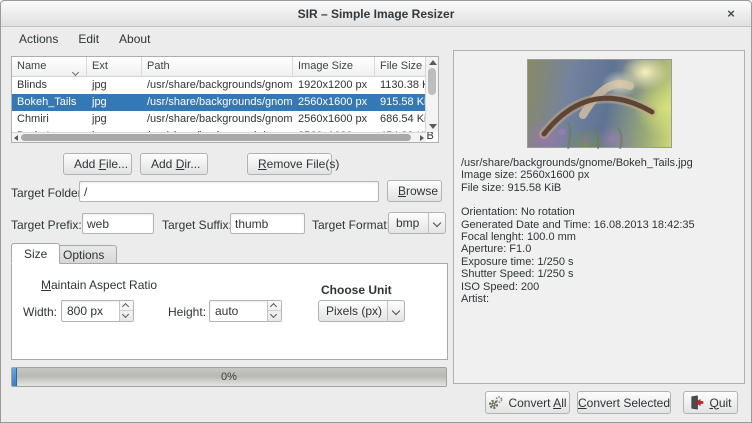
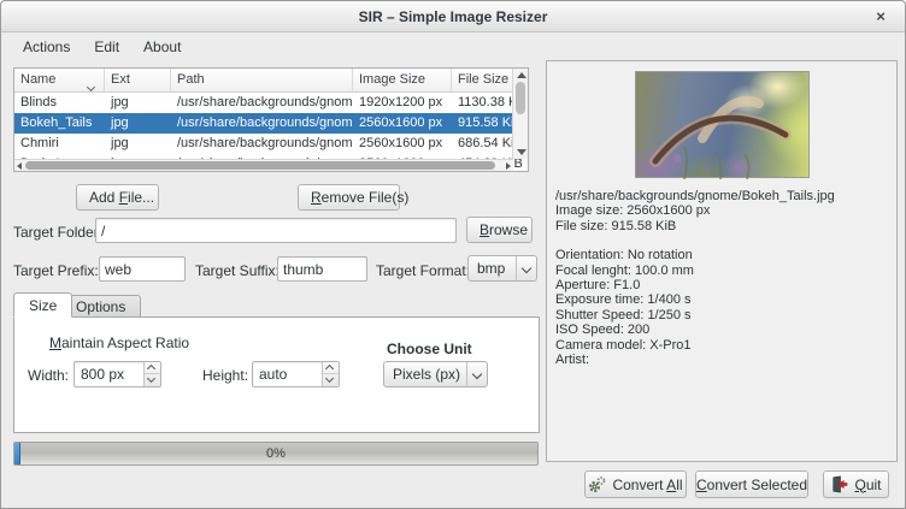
  SIR – Simple Image Resizer
  ×
  Actions
  Edit
  About
  Name
  Ext
  Path
  Image Size
  File Size
  Blinds
  jpg
  /usr/share/backgrounds/gnom
  1920x1200 px
  1130.38
  Bokeh_Tails
  jpg
  /usr/share/backgrounds/gnom
  2560x1600 px
  915.58 K
  Chmiri
  jpg
  /usr/share/backgrounds/gnom
  2560x1600 px
  686.54 K
  Add File...
- Add Dir...
  Remove File(s)
  Target Folde
  /
  Browse
  Target Prefix:
  web
  Target Suffix
  thumb
  Target Format
  bmp
  Size
  Options
  Maintain Aspect Ratio
  Width:
  800 px
  Height:
  auto
  Choose Unit
  Pixels (px)
  0%
  /usr/share/backgrounds/gnome/Bokeh_Tails.jpg
  Image size: 2560x1600 px
  File size: 915.58 KiB
  Orientation: No rotation
- Generated Date and Time: 16.08.2013 18:42:35
  Focal lenght: 100.0 mm
  Aperture: F1.0
- Exposure time: 1/250 s
+ Exposure time: 1/400 s
  Shutter Speed: 1/250 s
  ISO Speed: 200
+ Camera model: X-Pro1
  Artist:
  Convert All
  Convert Selected
  Quit
